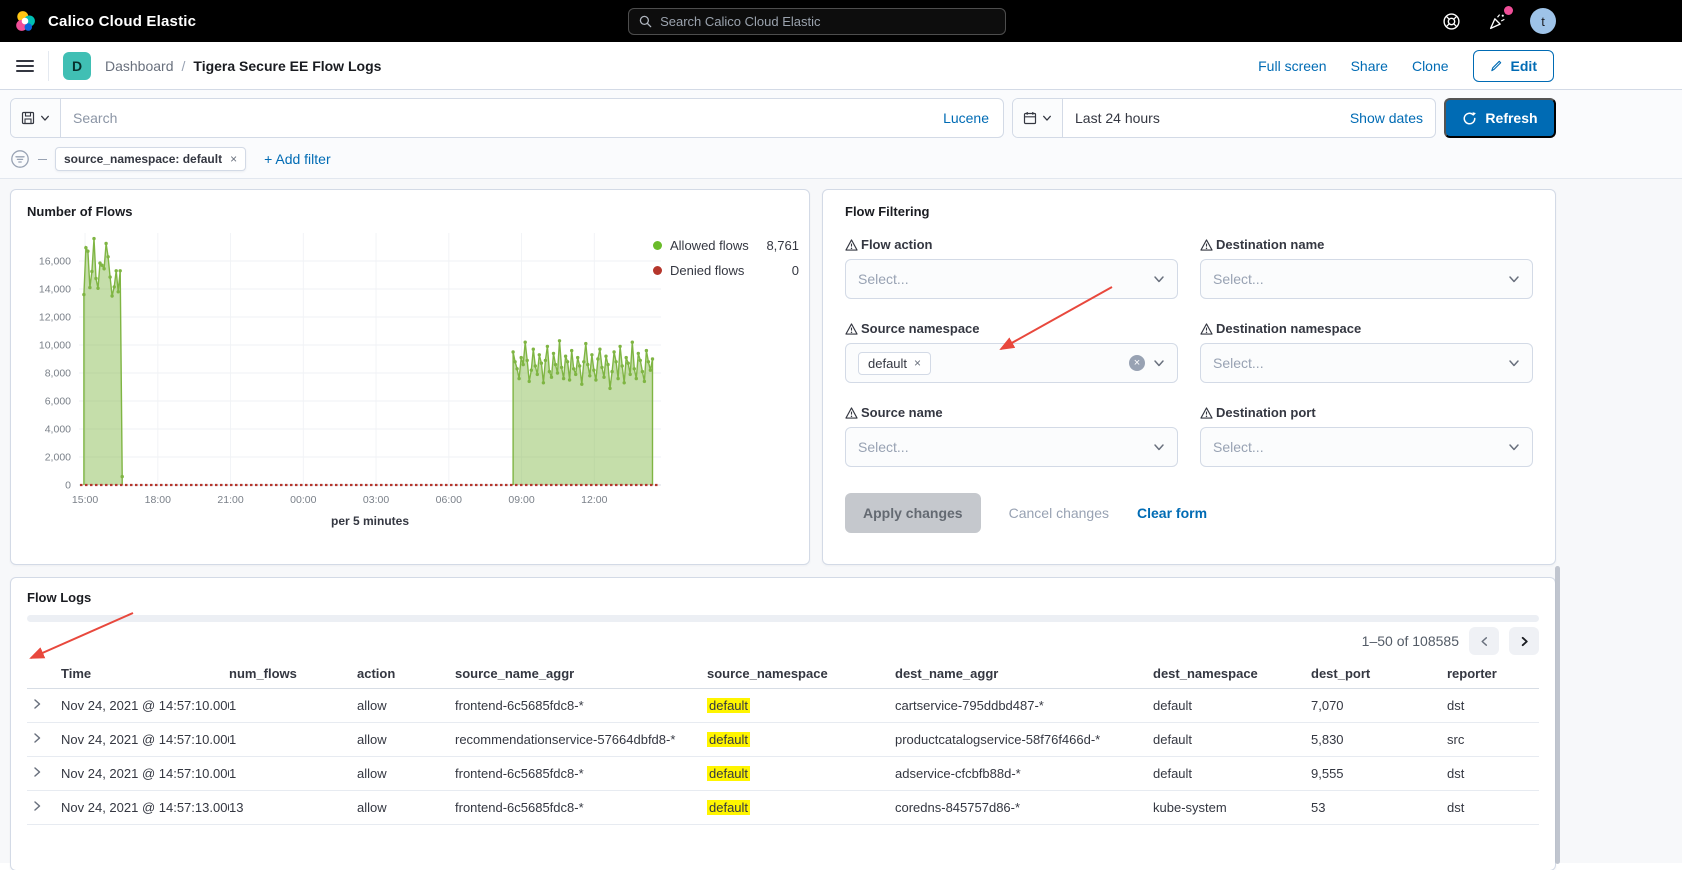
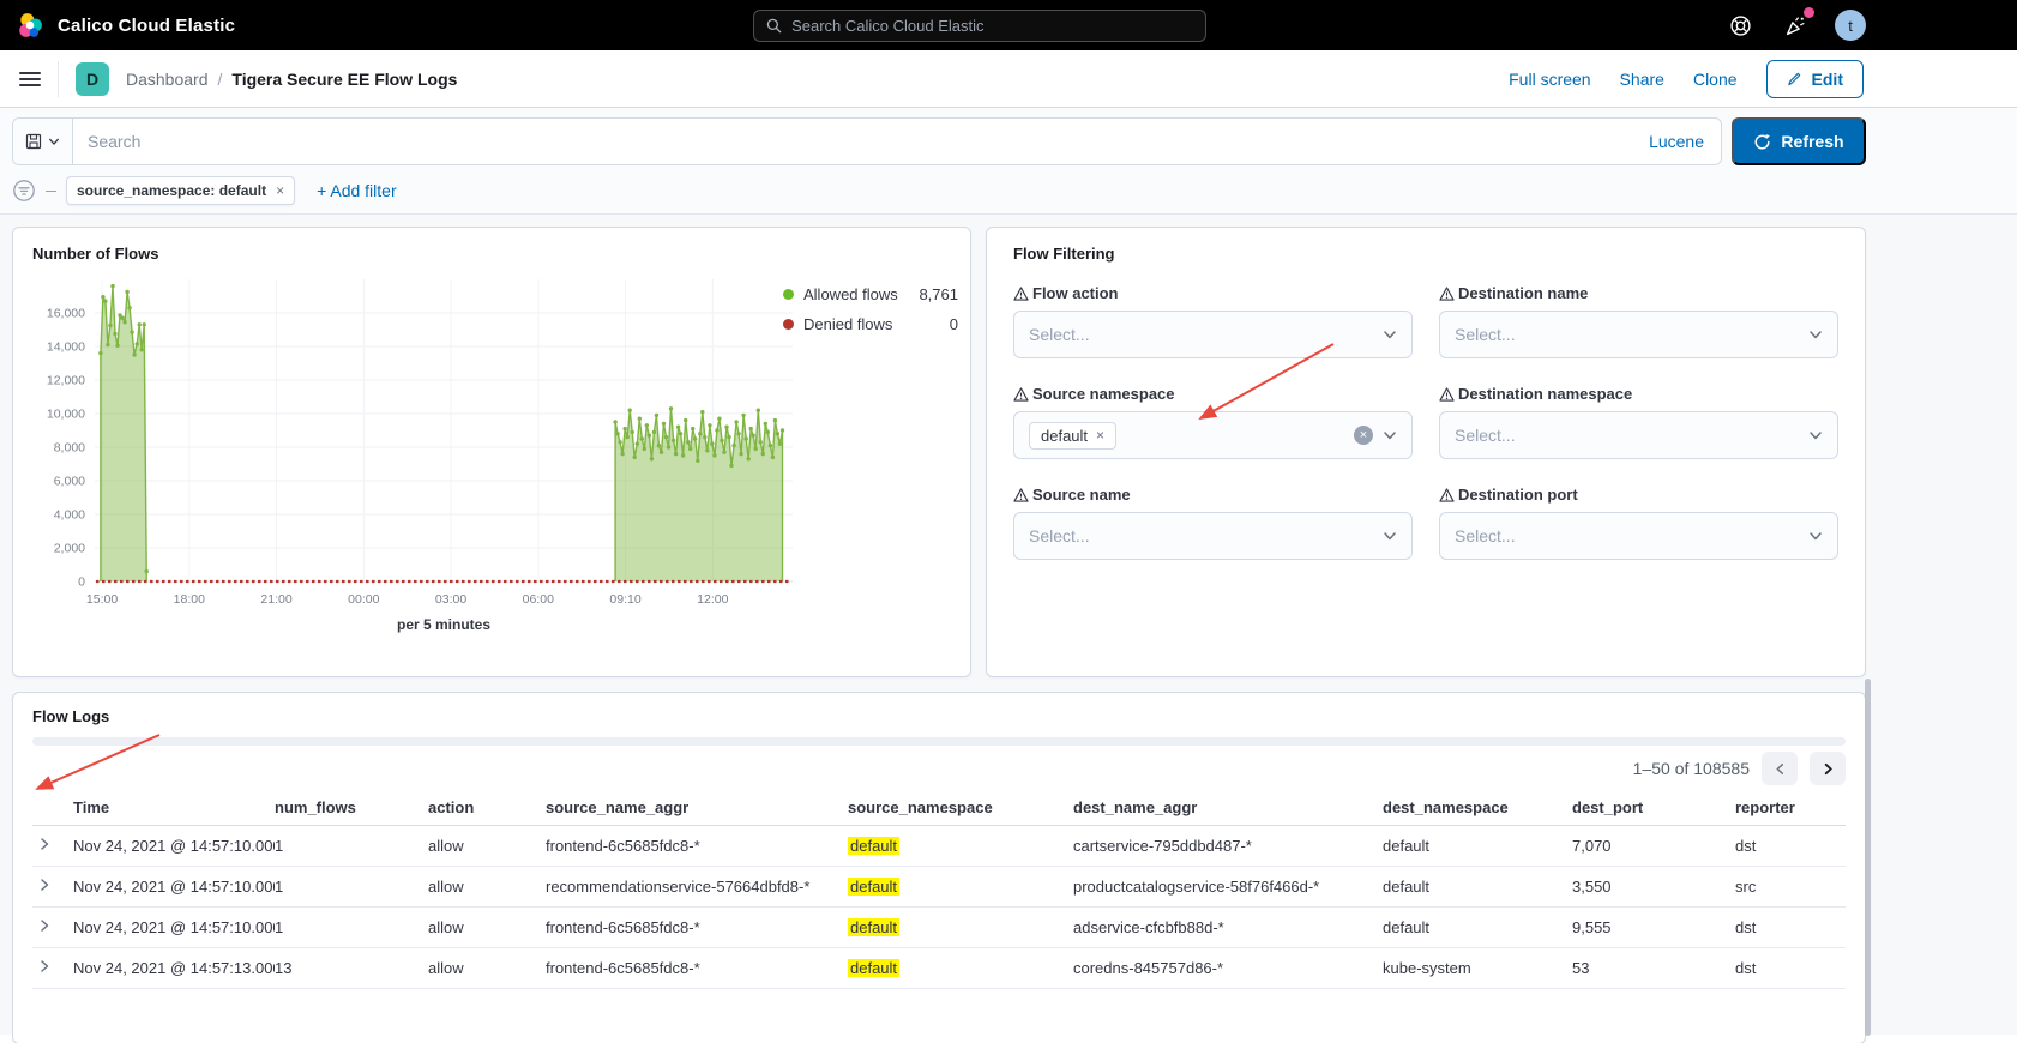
  Calico Cloud Elastic
  Search Calico Cloud Elastic
  t
  D
  Dashboard
  /
  Tigera Secure EE Flow Logs
  Full screen
  Share
  Clone
  Edit
  Search
  Lucene
- Last 24 hours
- Show dates
  Refresh
  source_namespace: default
  ×
  + Add filter
  Number of Flows
  0
  2,000
  4,000
  6,000
  8,000
  10,000
  12,000
  14,000
  16,000
  15:00
  18:00
  21:00
  00:00
  03:00
  06:00
- 09:00
+ 09:10
  12:00
  per 5 minutes
  Allowed flows
  8,761
  Denied flows
  0
  Flow Filtering
  Flow action
  Select...
  Destination name
  Select...
  Source namespace
  default
  ×
  ×
  Destination namespace
  Select...
  Source name
  Select...
  Destination port
  Select...
- Apply changes
- Cancel changes
- Clear form
  Flow Logs
  1–50 of 108585
  Time
  num_flows
  action
  source_name_aggr
  source_namespace
  dest_name_aggr
  dest_namespace
  dest_port
  reporter
  Nov 24, 2021 @ 14:57:10.00
  1
  allow
  frontend-6c5685fdc8-*
  default
  cartservice-795ddbd487-*
  default
  7,070
  dst
  Nov 24, 2021 @ 14:57:10.00
  1
  allow
  recommendationservice-57664dbfd8-*
  default
  productcatalogservice-58f76f466d-*
  default
- 5,830
+ 3,550
  src
  Nov 24, 2021 @ 14:57:10.00
  1
  allow
  frontend-6c5685fdc8-*
  default
  adservice-cfcbfb88d-*
  default
  9,555
  dst
  Nov 24, 2021 @ 14:57:13.00
  13
  allow
  frontend-6c5685fdc8-*
  default
  coredns-845757d86-*
  kube-system
  53
  dst
